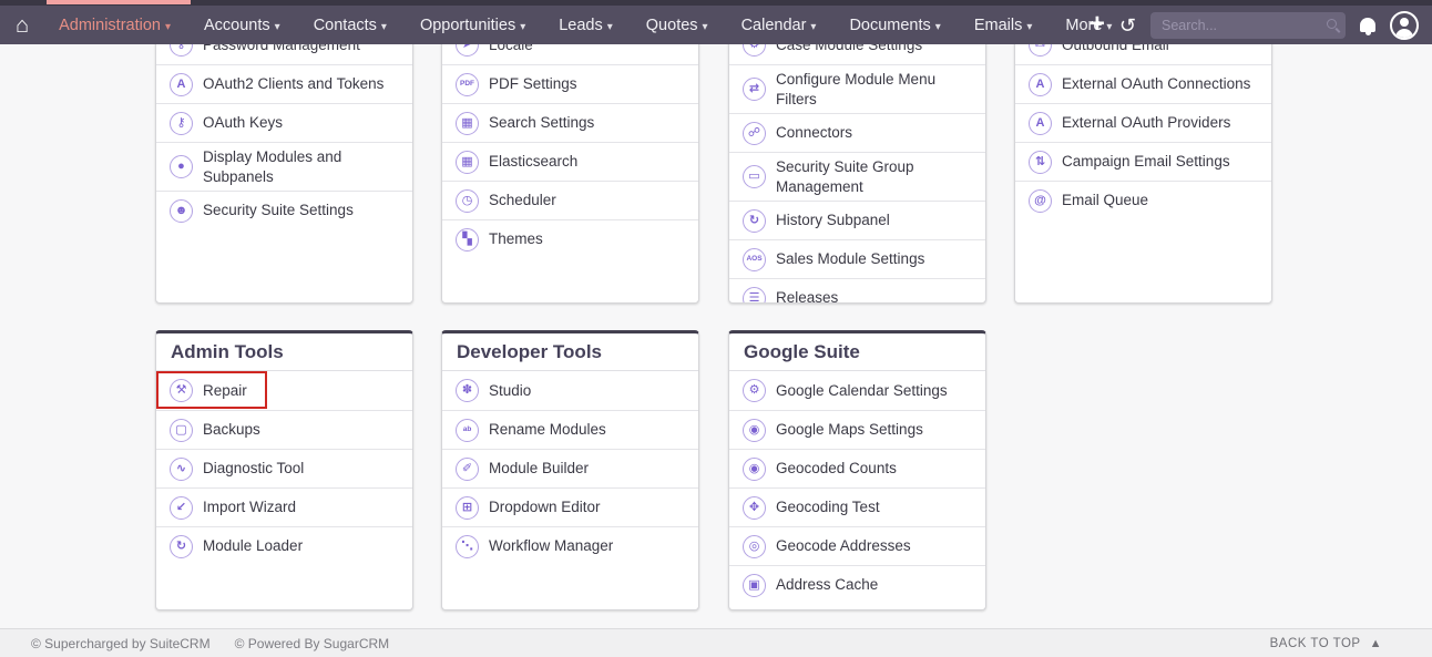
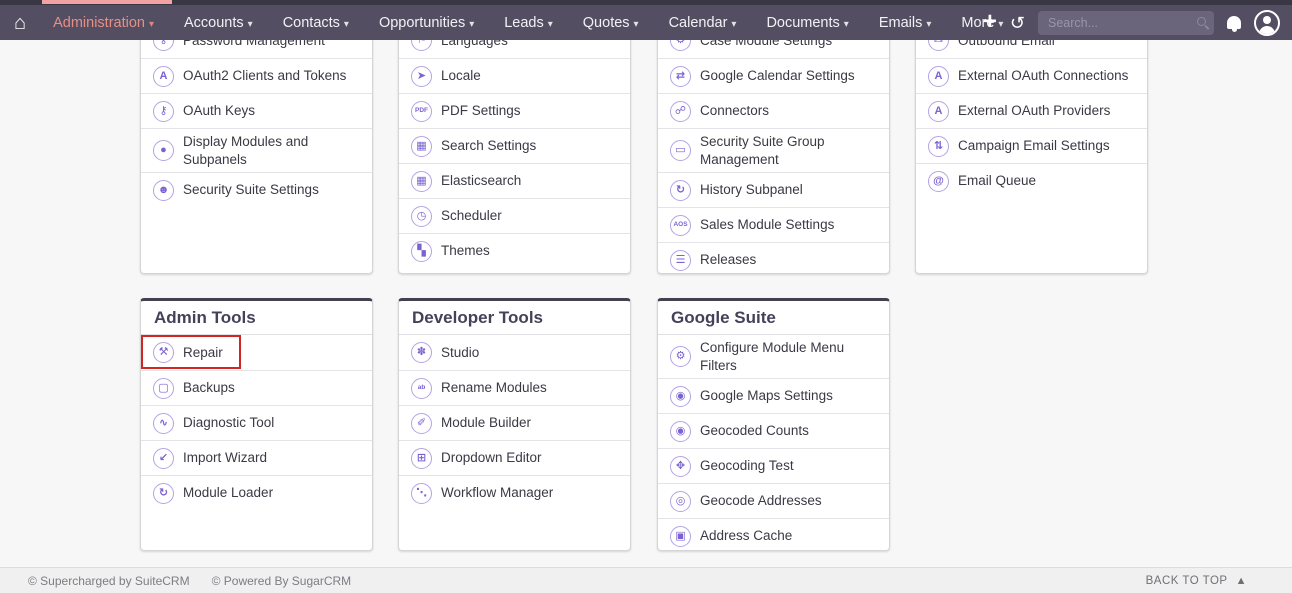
  ⚷
  Password Management
  A
  OAuth2 Clients and Tokens
  ⚷
  OAuth Keys
  ●
  Display Modules and Subpanels
  ☻
  Security Suite Settings
+ ⚐
+ Languages
  ➤
  Locale
  PDF Settings
  ▦
  Search Settings
  ▦
  Elasticsearch
  ◷
  Scheduler
  ▚
  Themes
  ⚙
  Case Module Settings
  ⇄
- Configure Module Menu Filters
+ Google Calendar Settings
  ☍
  Connectors
  ▭
  Security Suite Group Management
  ↻
  History Subpanel
  Sales Module Settings
  ☰
  Releases
  ✉
  Outbound Email
  A
  External OAuth Connections
  A
  External OAuth Providers
  ⇅
  Campaign Email Settings
  @
  Email Queue
  Admin Tools
  ⚒
  Repair
  ▢
  Backups
  ∿
  Diagnostic Tool
  ↙
  Import Wizard
  ↻
  Module Loader
  Developer Tools
  ✽
  Studio
  Rename Modules
  ✐
  Module Builder
  ⊞
  Dropdown Editor
  ⋱
  Workflow Manager
  Google Suite
  ⚙
- Google Calendar Settings
+ Configure Module Menu Filters
  ◉
  Google Maps Settings
  ◉
  Geocoded Counts
  ✥
  Geocoding Test
  ◎
  Geocode Addresses
  ▣
  Address Cache
  ⌂
  Administration ▾
  Accounts ▾
  Contacts ▾
  Opportunities ▾
  Leads ▾
  Quotes ▾
  Calendar ▾
  Documents ▾
  Emails ▾
  More ▾
  +
  ↺
  Search...
  © Supercharged by SuiteCRM
  © Powered By SugarCRM
  BACK TO TOP
  ▲
